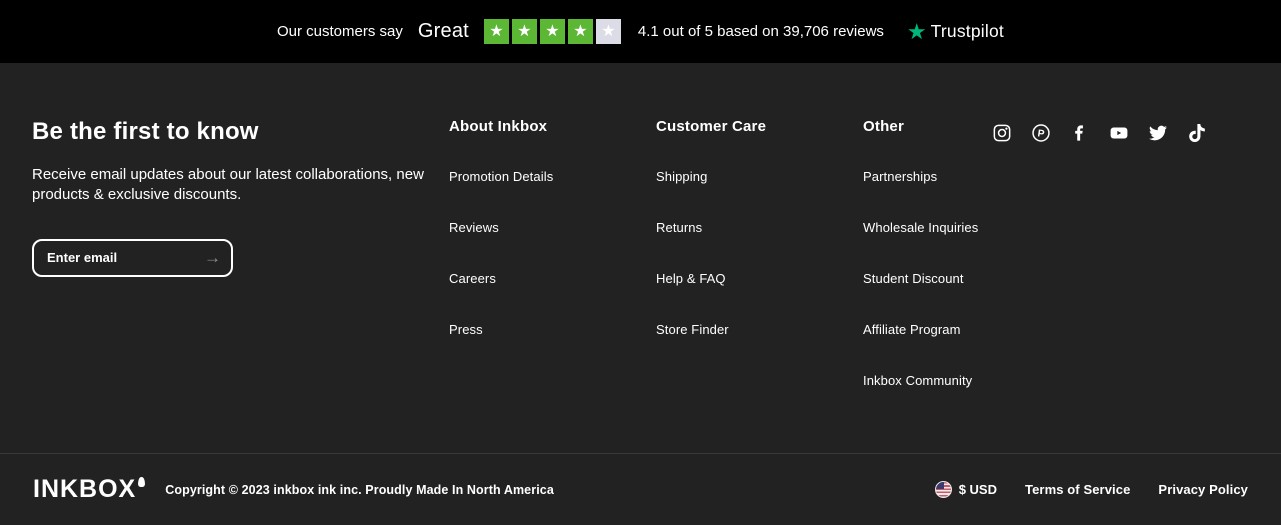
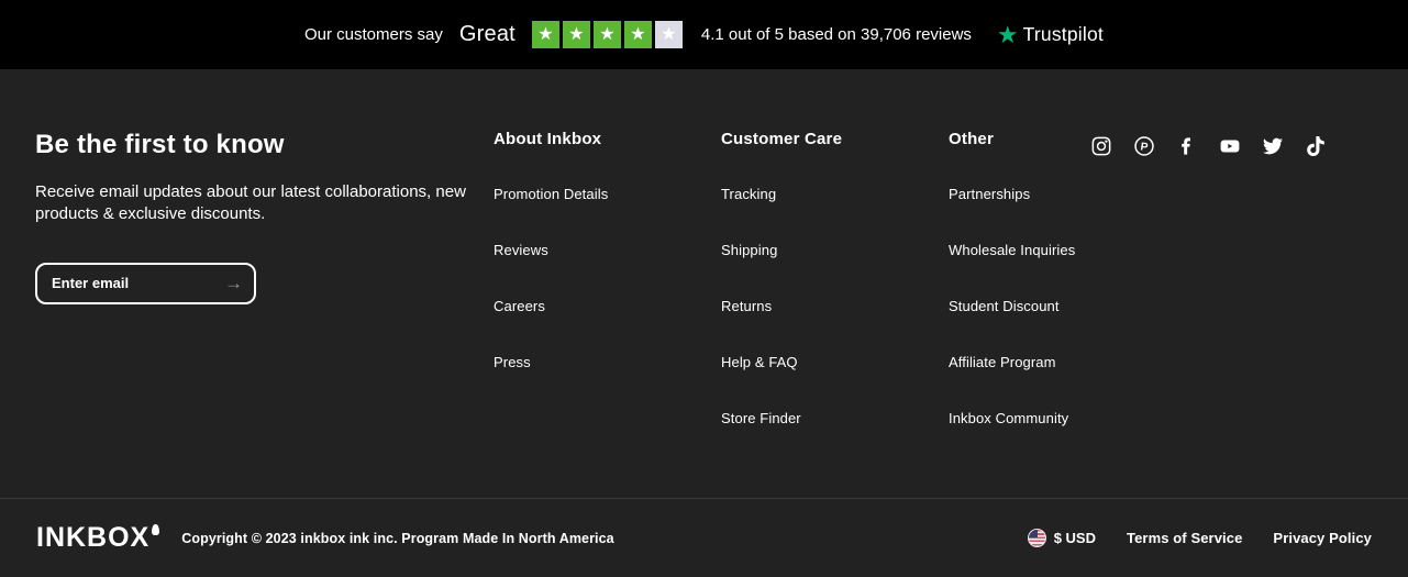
  Our customers say
  Great
  ★
  ★
  ★
  ★
  ★
  4.1 out of 5 based on 39,706 reviews
  ★
  Trustpilot
  Be the first to know
  Receive email updates about our latest collaborations, new products & exclusive discounts.
  Enter email
  →
  About Inkbox
  Promotion Details
  Reviews
  Careers
  Press
  Customer Care
+ Tracking
  Shipping
  Returns
  Help & FAQ
  Store Finder
  Other
  Partnerships
  Wholesale Inquiries
  Student Discount
  Affiliate Program
  Inkbox Community
  INKBOX
- Copyright © 2023 inkbox ink inc. Proudly Made In North America
+ Copyright © 2023 inkbox ink inc. Program Made In North America
  $ USD
  Terms of Service
  Privacy Policy
